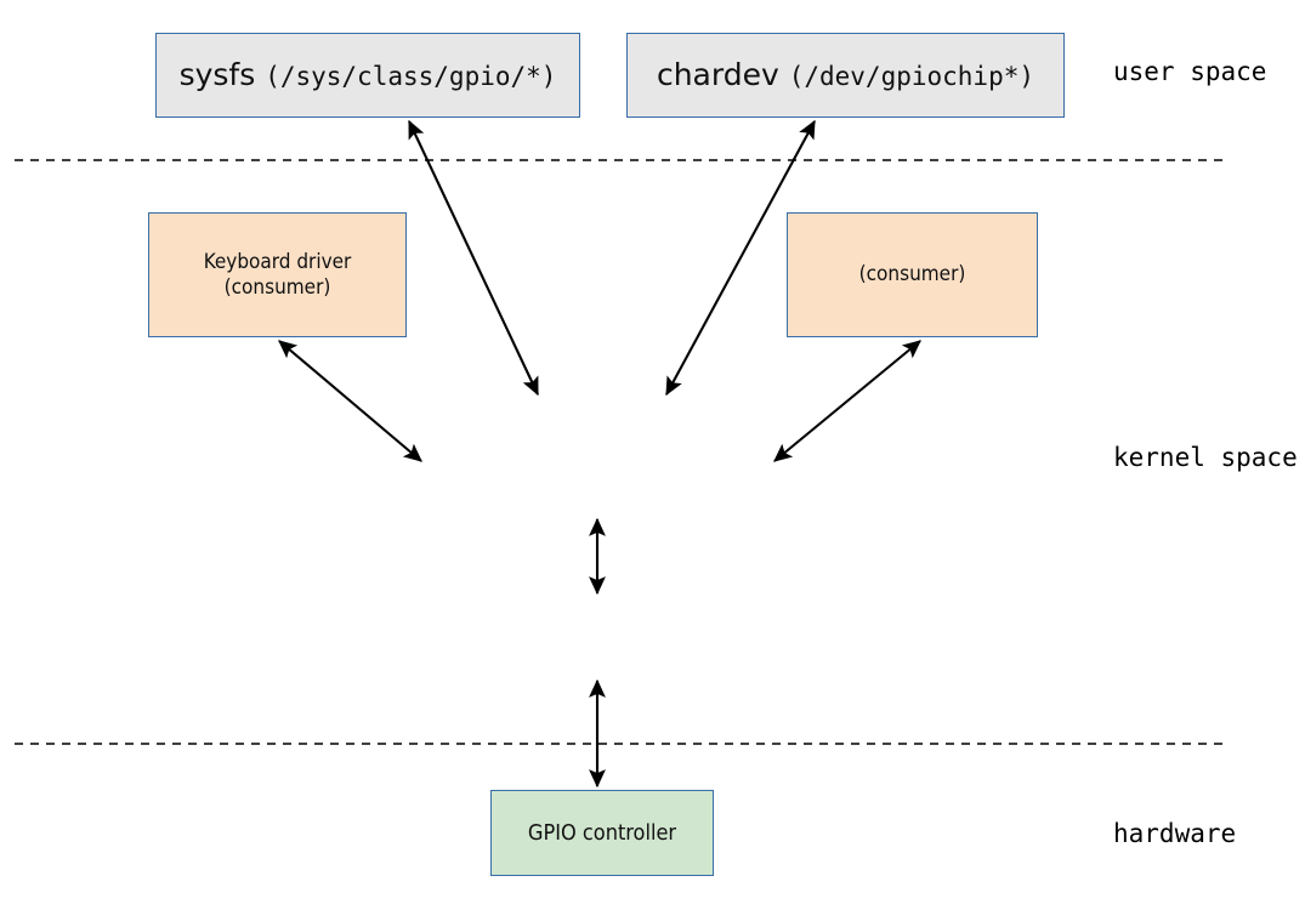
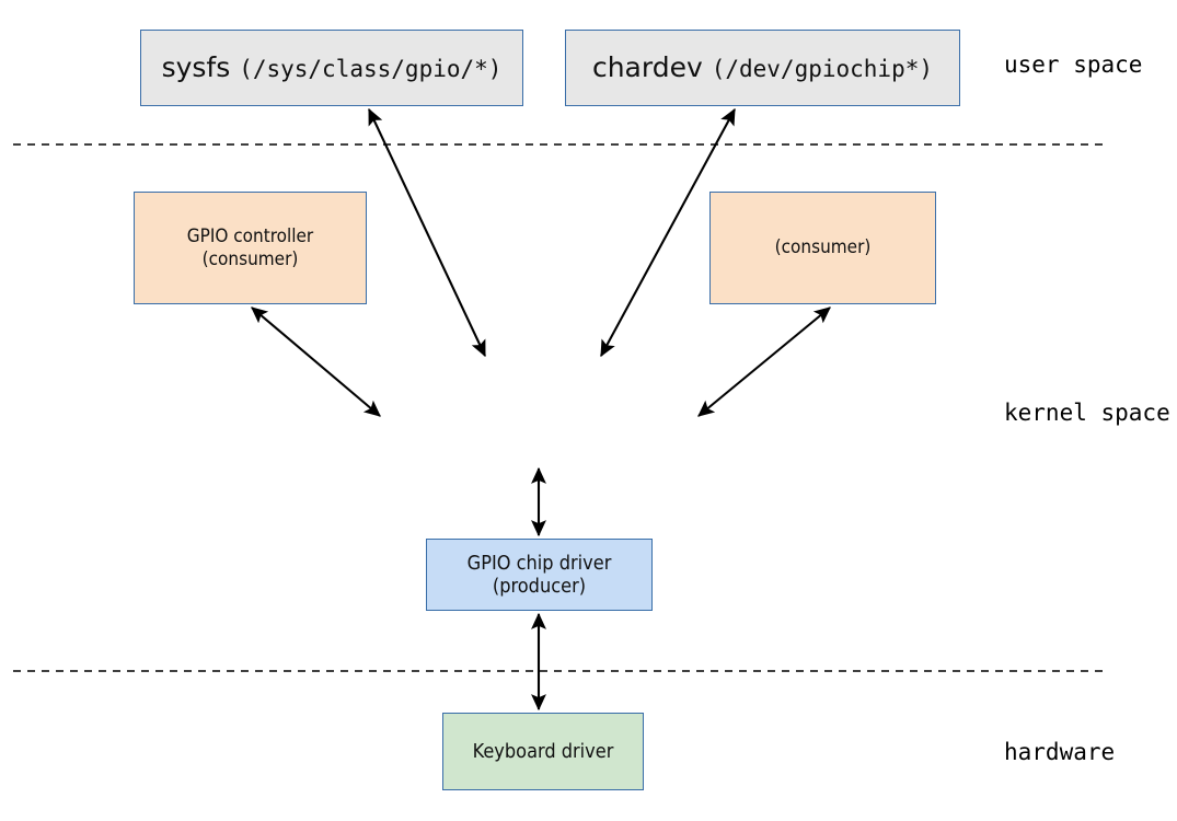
  sysfs (/sys/class/gpio/*)
  chardev (/dev/gpiochip*)
- Keyboard driver
+ GPIO controller
  (consumer)
  (consumer)
+ GPIO chip driver
+ (producer)
- GPIO controller
+ Keyboard driver
  user space
  kernel space
  hardware
